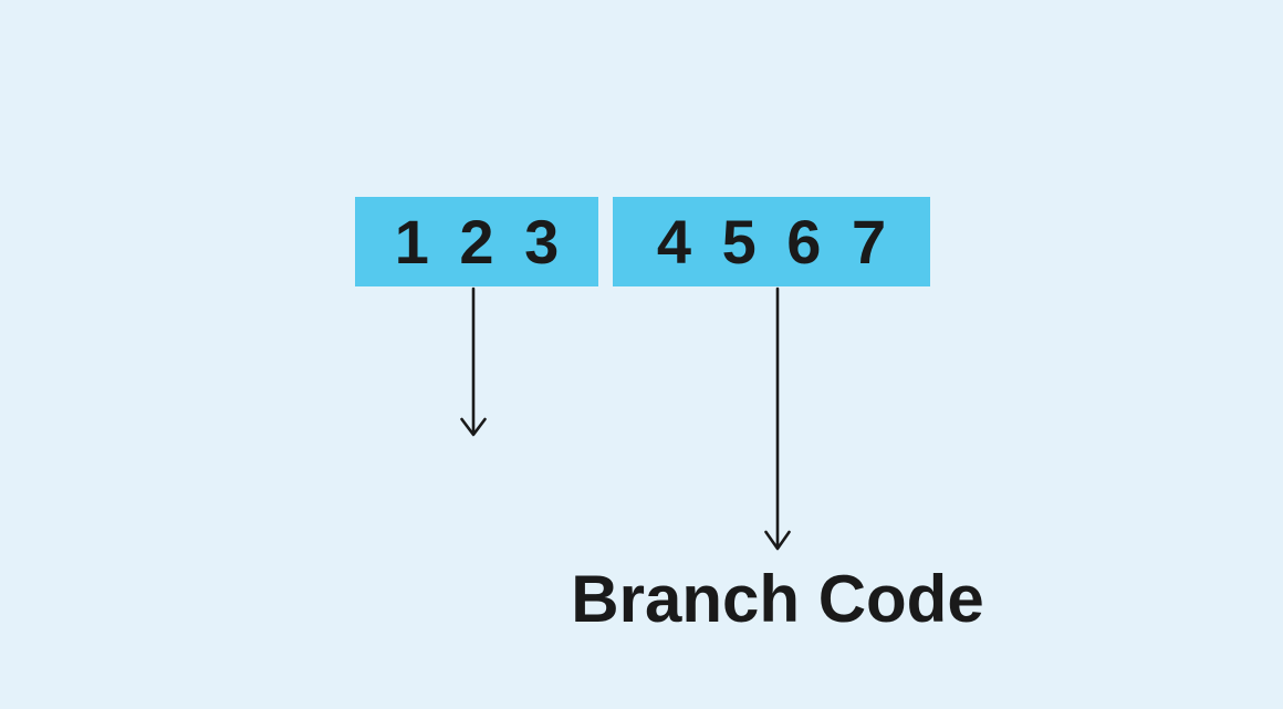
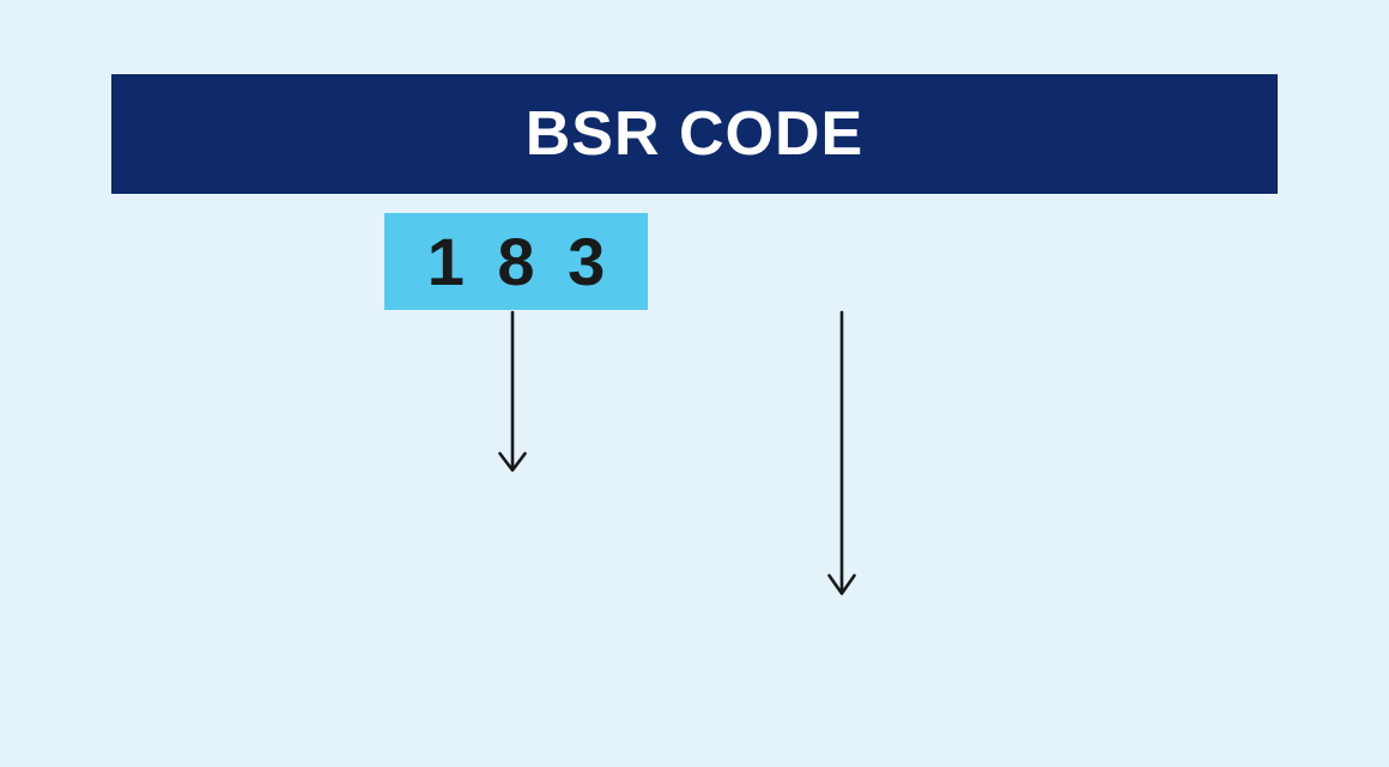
+ BSR CODE
- 1 2 3
+ 1 8 3
- 4 5 6 7
- Branch Code
